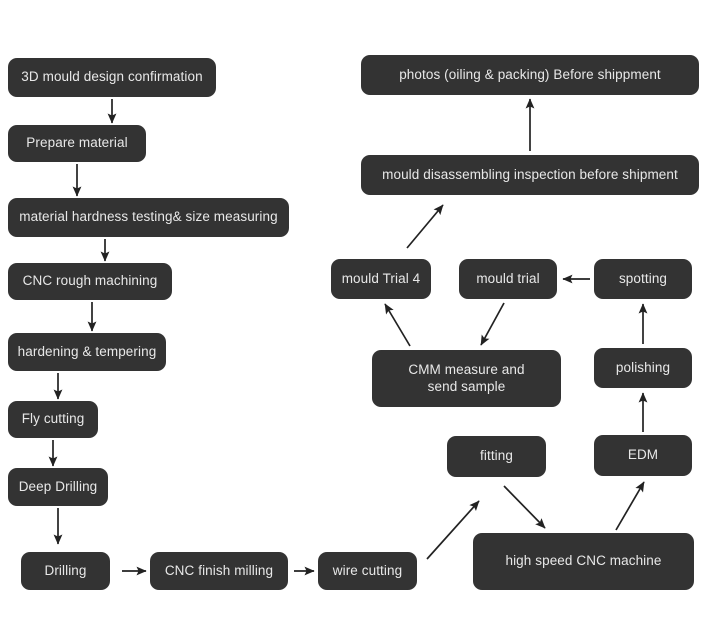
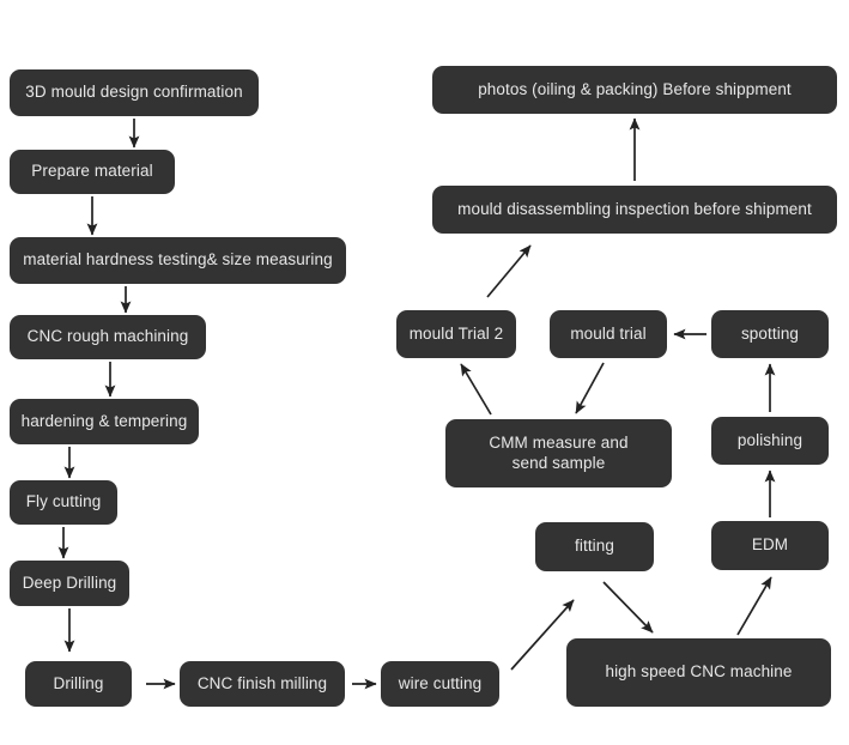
  3D mould design confirmation
  Prepare material
  material hardness testing& size measuring
  CNC rough machining
  hardening & tempering
  Fly cutting
  Deep Drilling
  Drilling
  CNC finish milling
  wire cutting
  high speed CNC machine
  EDM
  polishing
  spotting
  fitting
  mould trial
  CMM measure and
  send sample
- mould Trial 4
+ mould Trial 2
  mould disassembling inspection before shipment
  photos (oiling & packing) Before shippment
